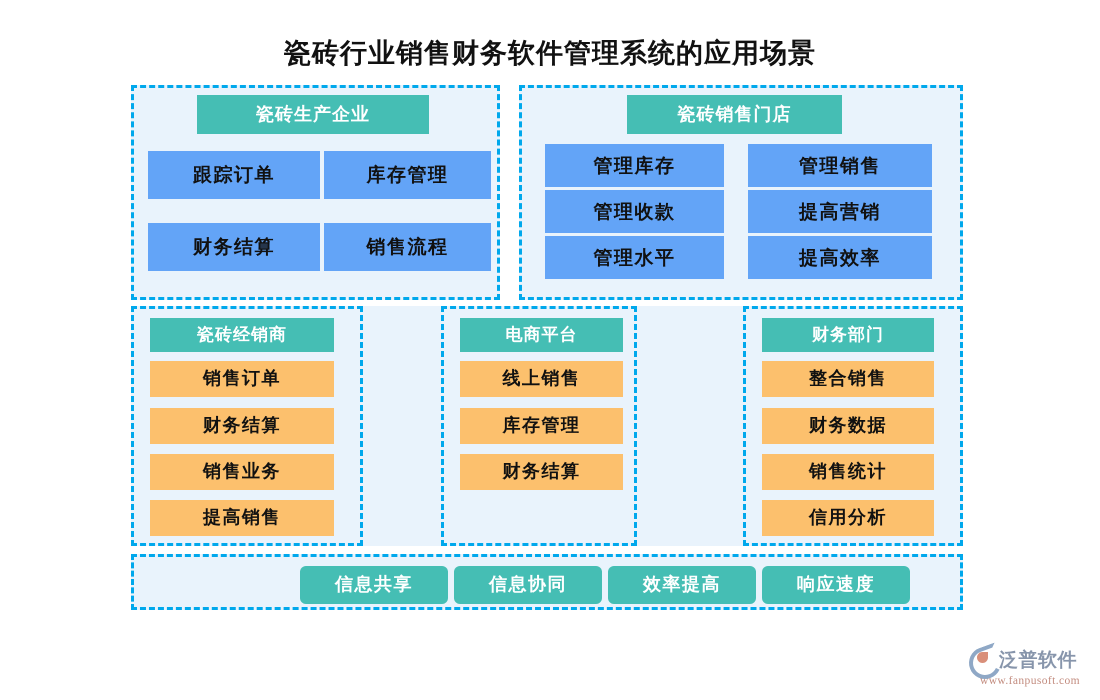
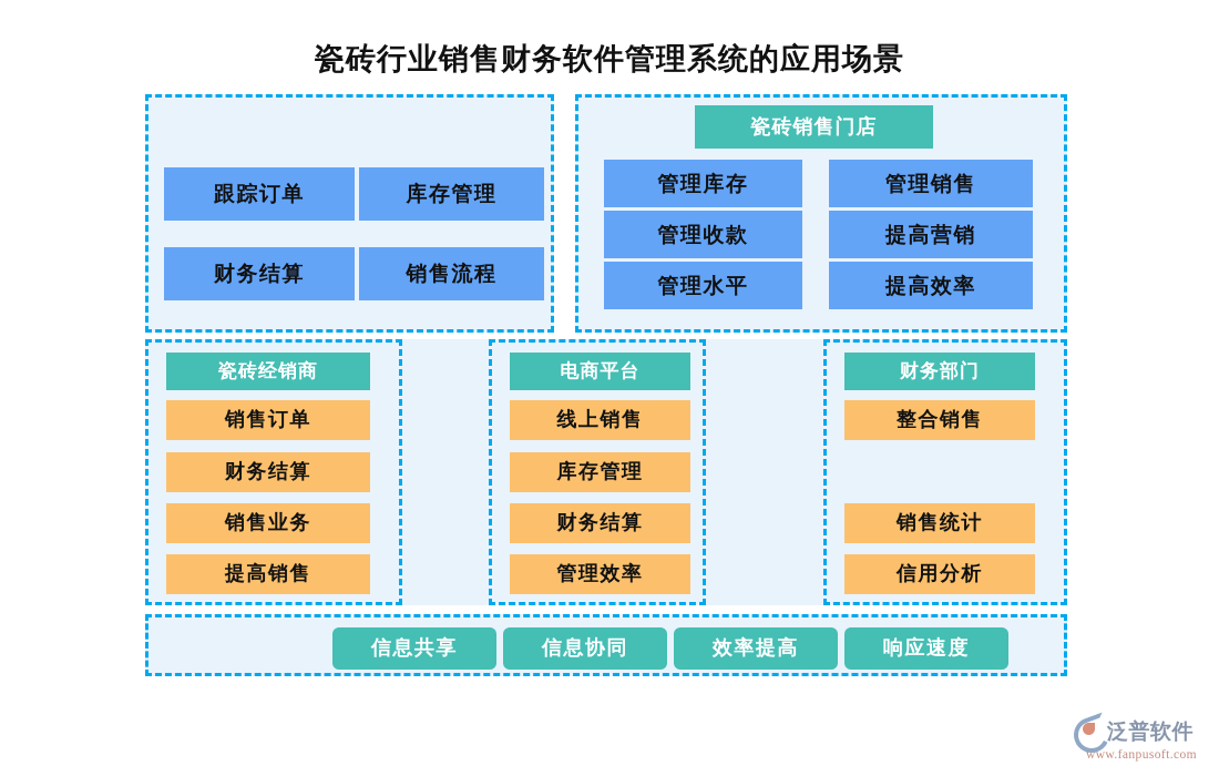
  瓷砖行业销售财务软件管理系统的应用场景
- 瓷砖生产企业
  跟踪订单
  库存管理
  财务结算
  销售流程
  瓷砖销售门店
  管理库存
  管理销售
  管理收款
  提高营销
  管理水平
  提高效率
  瓷砖经销商
  销售订单
  财务结算
  销售业务
  提高销售
  电商平台
  线上销售
  库存管理
  财务结算
+ 管理效率
  财务部门
  整合销售
- 财务数据
  销售统计
  信用分析
  信息共享
  信息协同
  效率提高
  响应速度
  泛普软件
  www.fanpusoft.com
